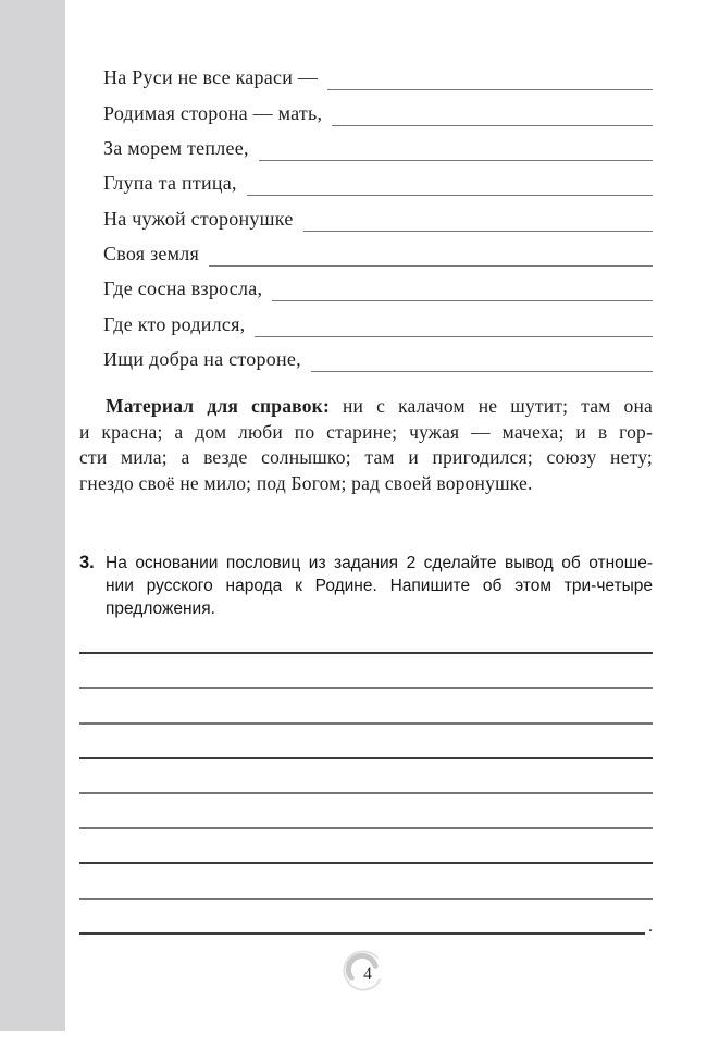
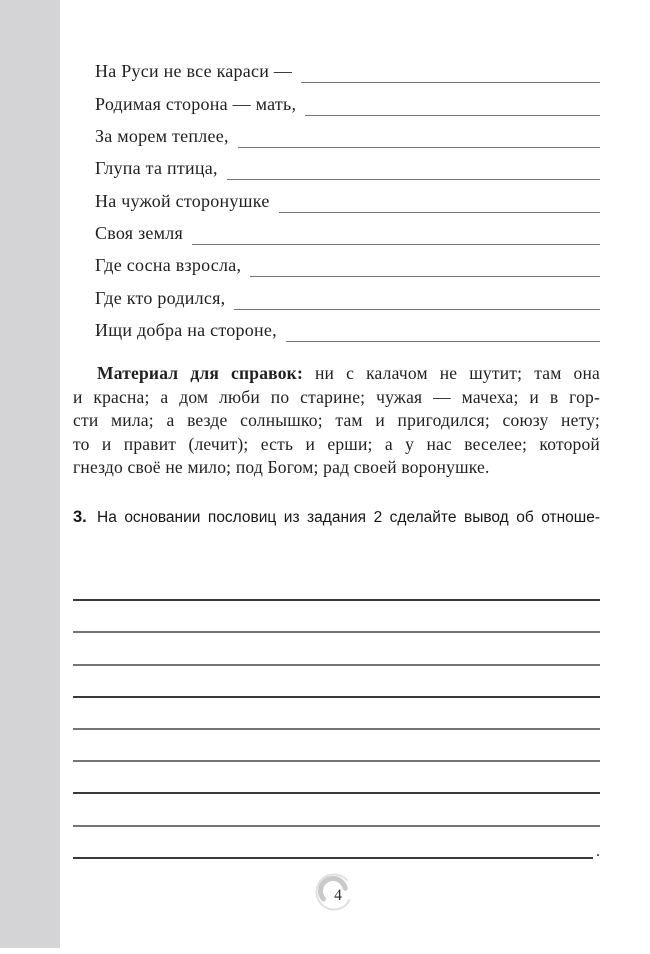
  На Руси не все караси —
  Родимая сторона — мать,
  За морем теплее,
  Глупа та птица,
  На чужой сторонушке
  Своя земля
  Где сосна взросла,
  Где кто родился,
  Ищи добра на стороне,
  Материал для справок: ни с калачом не шутит; там она
  и красна; а дом люби по старине; чужая — мачеха; и в гор-
  сти мила; а везде солнышко; там и пригодился; союзу нету;
+ то и правит (лечит); есть и ерши; а у нас веселее; которой
  гнездо своё не мило; под Богом; рад своей воронушке.
  3.
  На основании пословиц из задания 2 сделайте вывод об отноше-
- нии русского народа к Родине. Напишите об этом три-четыре
- предложения.
  .
  4
